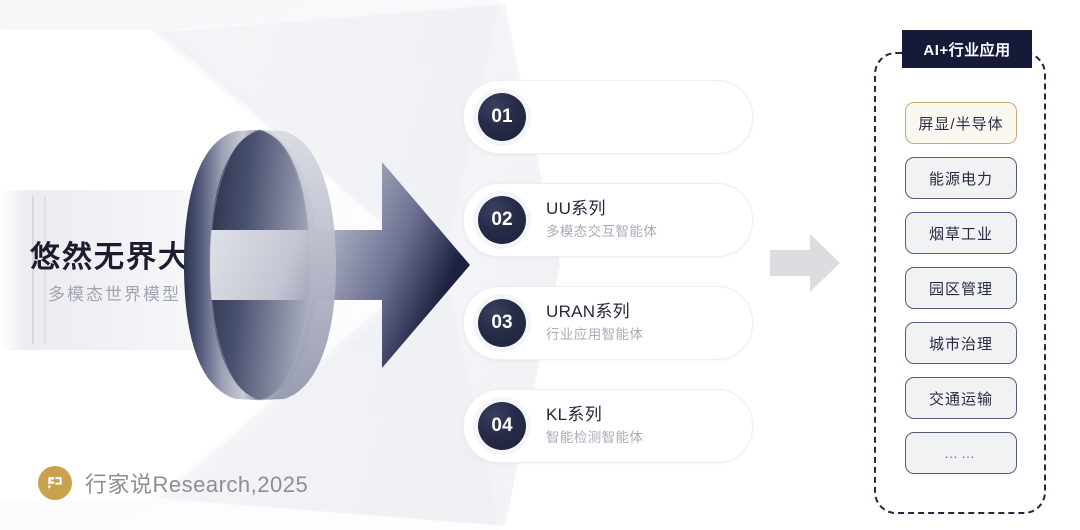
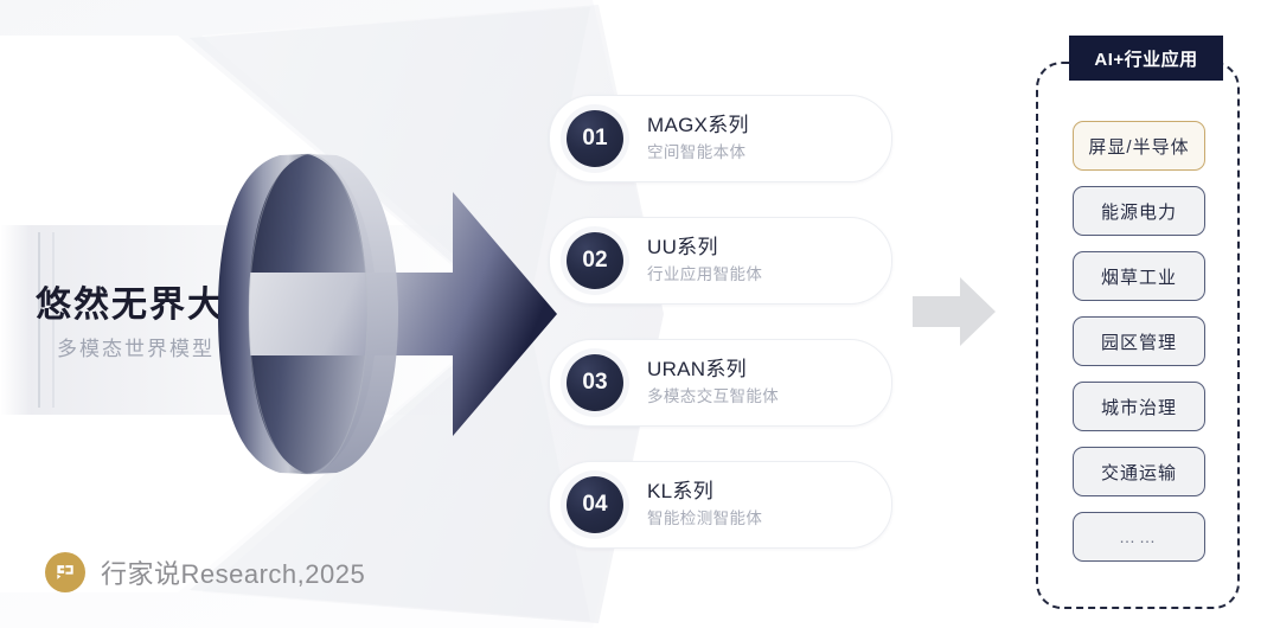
  悠然无界大
  多模态世界模型
  01
+ MAGX系列
+ 空间智能本体
  02
  UU系列
- 多模态交互智能体
+ 行业应用智能体
  03
  URAN系列
- 行业应用智能体
+ 多模态交互智能体
  04
  KL系列
  智能检测智能体
  AI+行业应用
  屏显/半导体
  能源电力
  烟草工业
  园区管理
  城市治理
  交通运输
  ……
  行家说Research,2025
